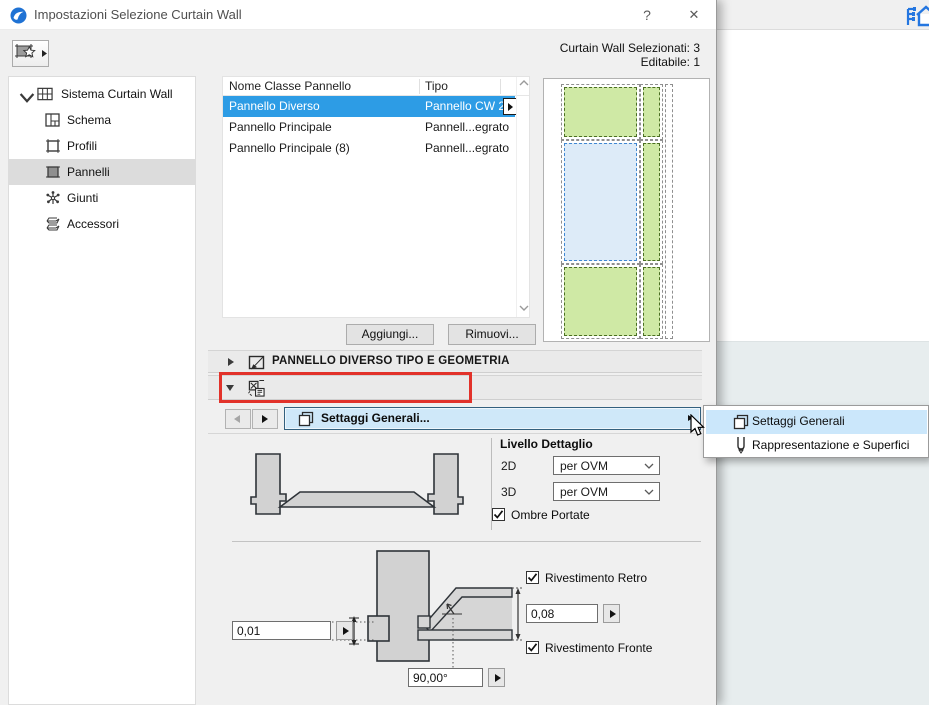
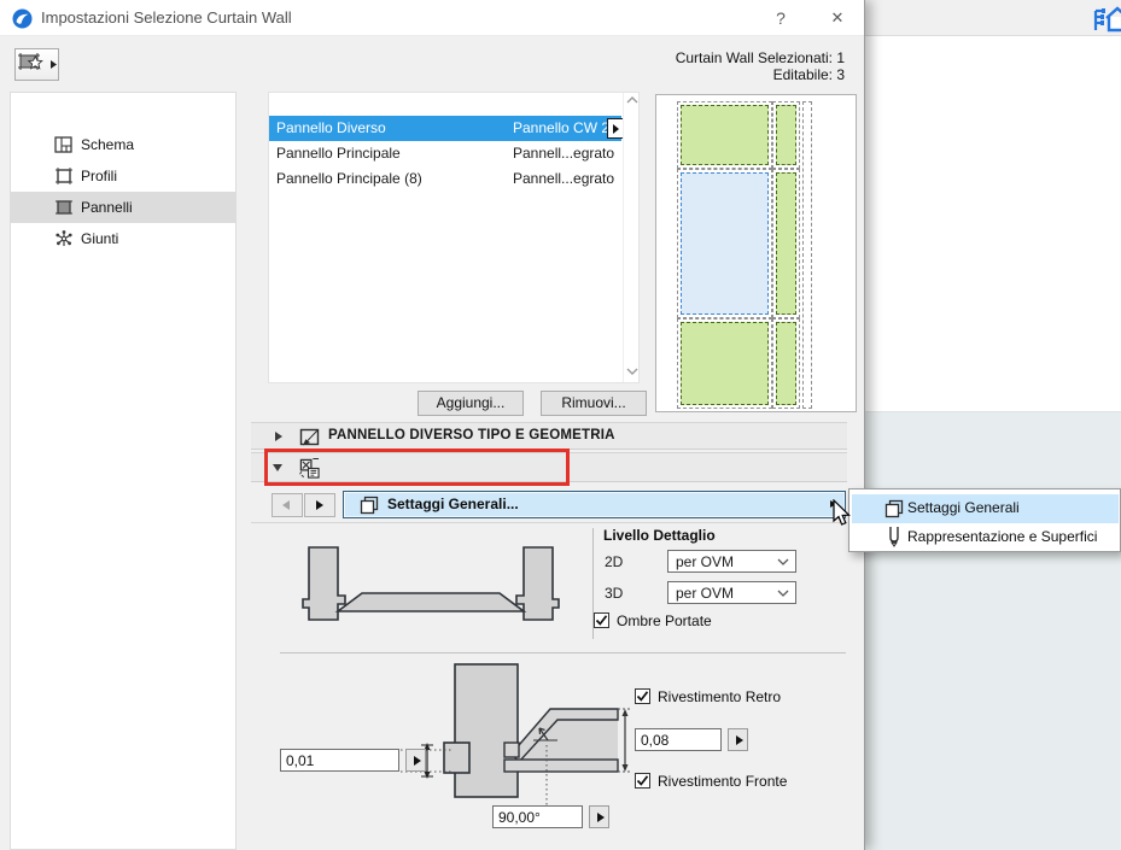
  Impostazioni Selezione Curtain Wall
  ?
  ✕
- Curtain Wall Selezionati: 3
+ Curtain Wall Selezionati: 1
- Editabile: 1
+ Editabile: 3
- Sistema Curtain Wall
  Schema
  Profili
  Pannelli
  Giunti
- Accessori
- Nome Classe Pannello
- Tipo
  Pannello Diverso
  Pannello CW 2
  Pannello Principale
  Pannell...egrato
  Pannello Principale (8)
  Pannell...egrato
  Aggiungi...
  Rimuovi...
  PANNELLO DIVERSO TIPO E GEOMETRIA
  Settaggi Generali...
  Livello Dettaglio
  2D
  per OVM
  3D
  per OVM
  Ombre Portate
  0,01
  90,00°
  Rivestimento Retro
  0,08
  Rivestimento Fronte
  Settaggi Generali
  Rappresentazione e Superfici
